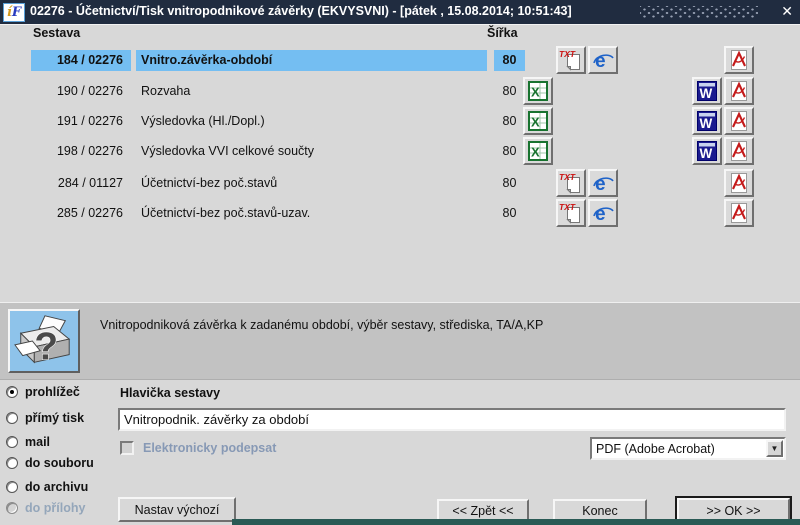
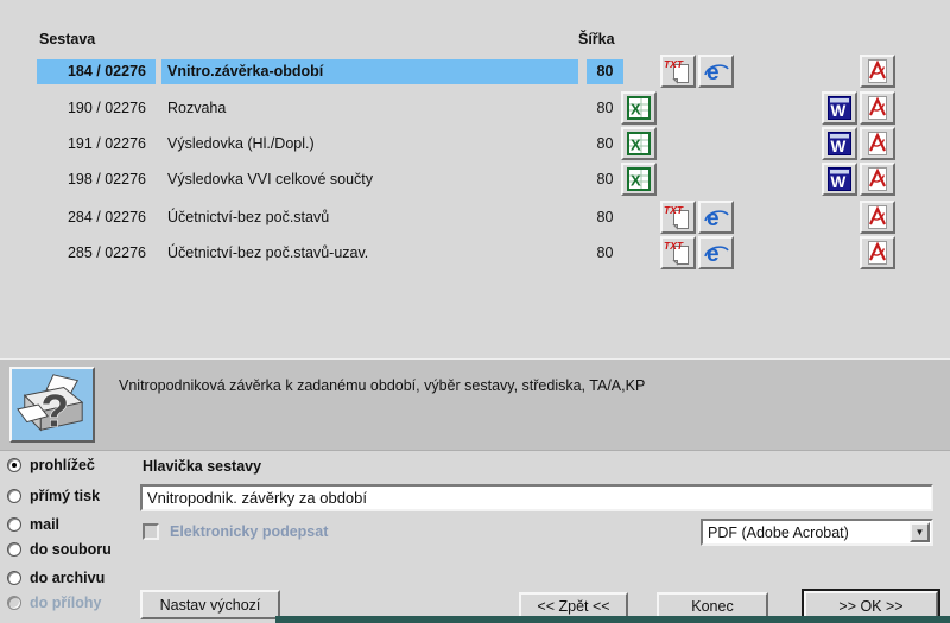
- í
- F
- 02276 - Účetnictví/Tisk vnitropodnikové závěrky (EKVYSVNI) - [pátek , 15.08.2014; 10:51:43]
- ✕
  Sestava
  Šířka
  184 / 02276
  Vnitro.závěrka-období
  80
  TXT
  e
  190 / 02276
  Rozvaha
  80
  X
  W
  191 / 02276
  Výsledovka (Hl./Dopl.)
  80
  X
  W
  198 / 02276
  Výsledovka VVI celkové součty
  80
  X
  W
- 284 / 01127
+ 284 / 02276
  Účetnictví-bez poč.stavů
  80
  TXT
  e
  285 / 02276
  Účetnictví-bez poč.stavů-uzav.
  80
  TXT
  e
  ?
  Vnitropodniková závěrka k zadanému období, výběr sestavy, střediska, TA/A,KP
  prohlížeč
  přímý tisk
  mail
  do souboru
  do archivu
  do přílohy
  Hlavička sestavy
  Vnitropodnik. závěrky za období
  Elektronicky podepsat
  PDF (Adobe Acrobat)
  ▼
  Nastav výchozí
  << Zpět <<
  Konec
  >> OK >>
